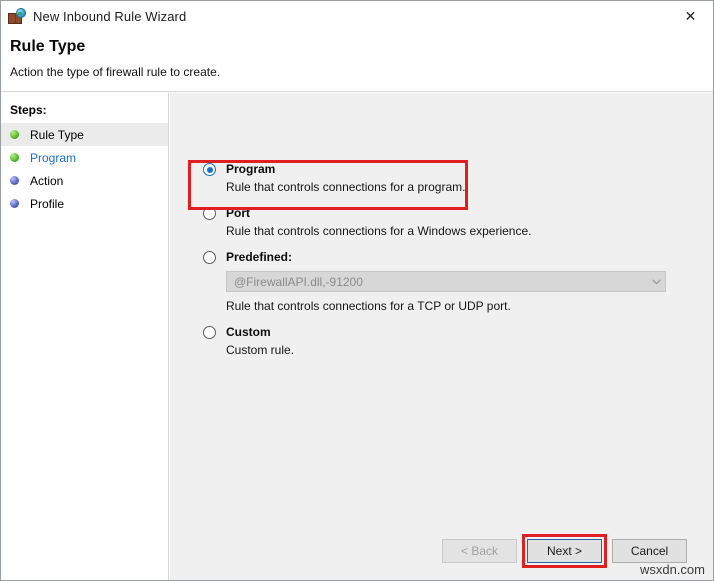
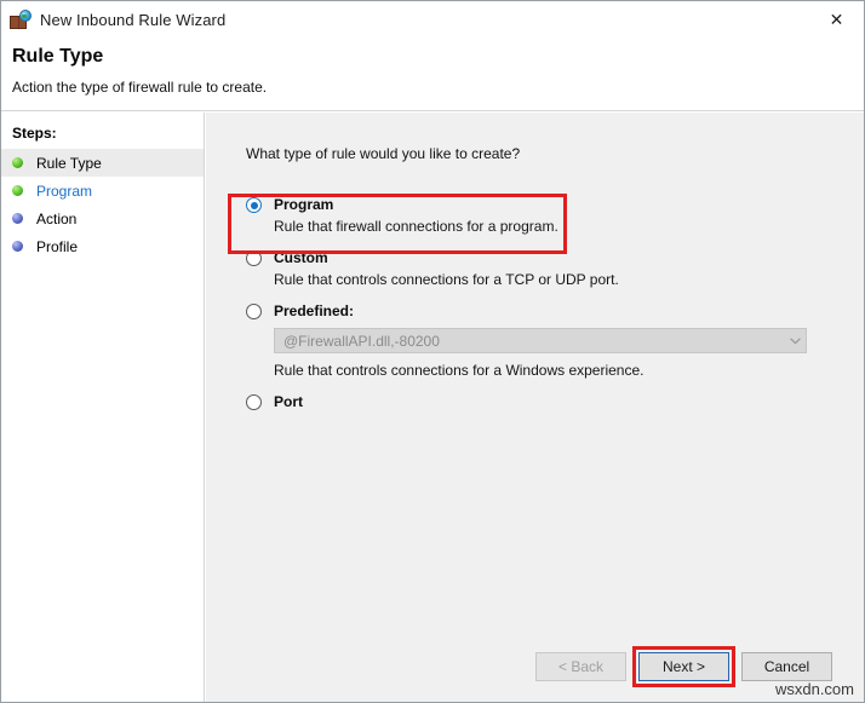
  New Inbound Rule Wizard
  ✕
  Rule Type
  Action the type of firewall rule to create.
  Steps:
  Rule Type
  Program
  Action
  Profile
+ What type of rule would you like to create?
  Program
- Rule that controls connections for a program.
+ Rule that firewall connections for a program.
- Port
+ Custom
- Rule that controls connections for a Windows experience.
+ Rule that controls connections for a TCP or UDP port.
  Predefined:
- @FirewallAPI.dll,-91200
+ @FirewallAPI.dll,-80200
- Rule that controls connections for a TCP or UDP port.
+ Rule that controls connections for a Windows experience.
- Custom
+ Port
- Custom rule.
  < Back
  Next >
  Cancel
  wsxdn.com
